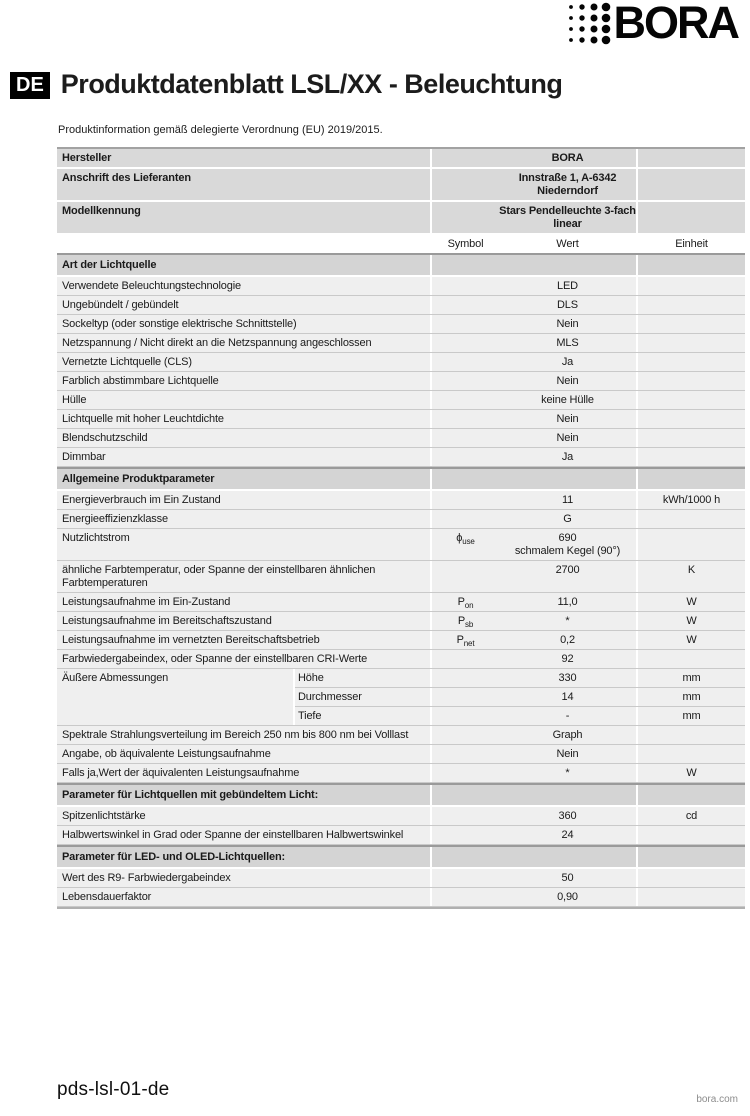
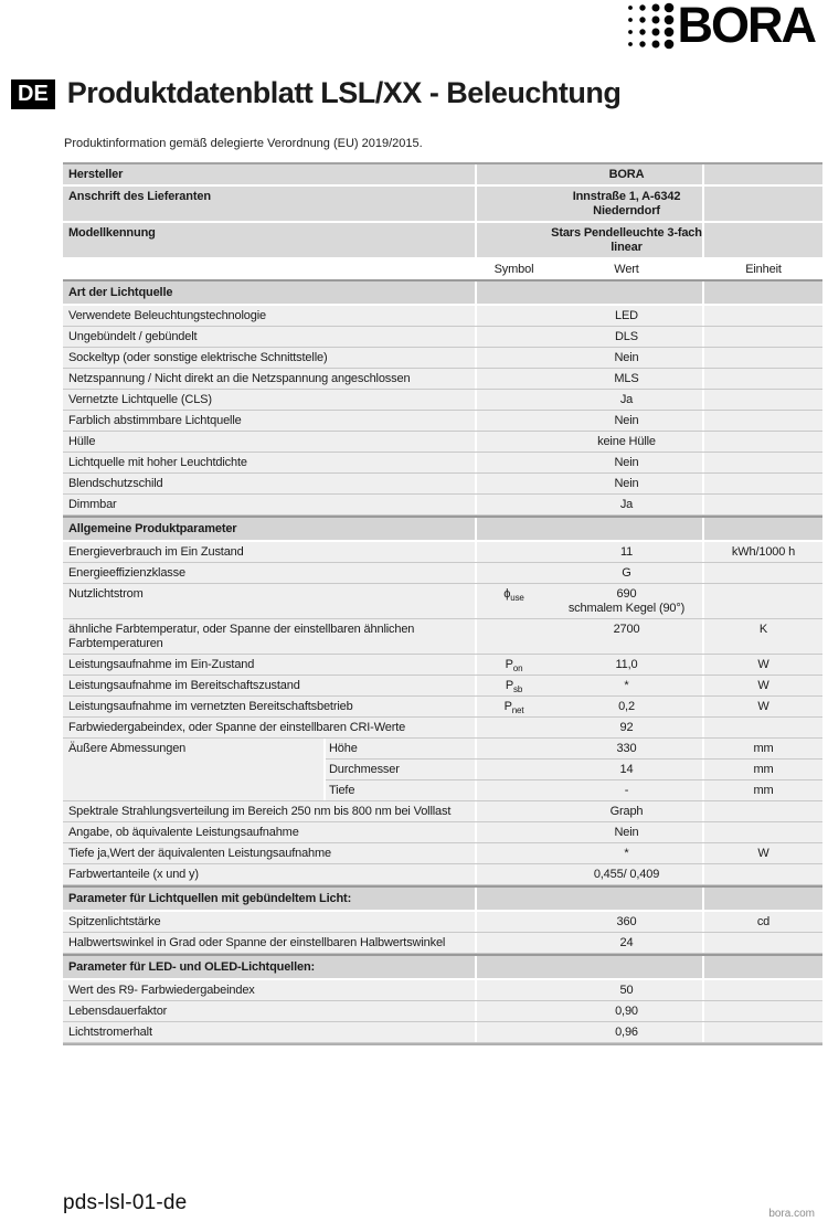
  BORA
  DE
  Produktdatenblatt LSL/XX - Beleuchtung
  Produktinformation gemäß delegierte Verordnung (EU) 2019/2015.
  Hersteller
  BORA
  Anschrift des Lieferanten
  Innstraße 1, A-6342 Niederndorf
  Modellkennung
  Stars Pendelleuchte 3-fach linear
  Symbol
  Wert
  Einheit
  Art der Lichtquelle
  Verwendete Beleuchtungstechnologie
  LED
  Ungebündelt / gebündelt
  DLS
  Sockeltyp (oder sonstige elektrische Schnittstelle)
  Nein
  Netzspannung / Nicht direkt an die Netzspannung angeschlossen
  MLS
  Vernetzte Lichtquelle (CLS)
  Ja
  Farblich abstimmbare Lichtquelle
  Nein
  Hülle
  keine Hülle
  Lichtquelle mit hoher Leuchtdichte
  Nein
  Blendschutzschild
  Nein
  Dimmbar
  Ja
  Allgemeine Produktparameter
  Energieverbrauch im Ein Zustand
  11
  kWh/1000 h
  Energieeffizienzklasse
  G
  Nutzlichtstrom
  ϕuse
  690
  schmalem Kegel (90°)
  ähnliche Farbtemperatur, oder Spanne der einstellbaren ähnlichen Farbtemperaturen
  2700
  K
  Leistungsaufnahme im Ein-Zustand
  Pon
  11,0
  W
  Leistungsaufnahme im Bereitschaftszustand
  Psb
  *
  W
  Leistungsaufnahme im vernetzten Bereitschaftsbetrieb
  Pnet
  0,2
  W
  Farbwiedergabeindex, oder Spanne der einstellbaren CRI-Werte
  92
  Äußere Abmessungen
  Höhe
  330
  mm
  Durchmesser
  14
  mm
  Tiefe
  -
  mm
  Spektrale Strahlungsverteilung im Bereich 250 nm bis 800 nm bei Volllast
  Graph
  Angabe, ob äquivalente Leistungsaufnahme
  Nein
- Falls ja,Wert der äquivalenten Leistungsaufnahme
+ Tiefe ja,Wert der äquivalenten Leistungsaufnahme
  *
  W
+ Farbwertanteile (x und y)
+ 0,455/ 0,409
  Parameter für Lichtquellen mit gebündeltem Licht:
  Spitzenlichtstärke
  360
  cd
  Halbwertswinkel in Grad oder Spanne der einstellbaren Halbwertswinkel
  24
  Parameter für LED- und OLED-Lichtquellen:
  Wert des R9- Farbwiedergabeindex
  50
  Lebensdauerfaktor
  0,90
+ Lichtstromerhalt
+ 0,96
  pds-lsl-01-de
  bora.com
